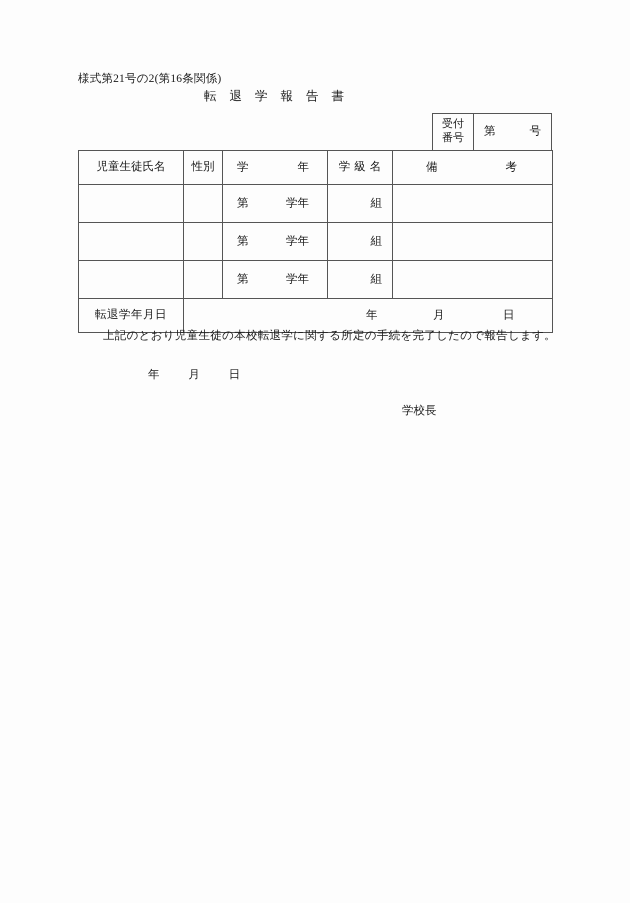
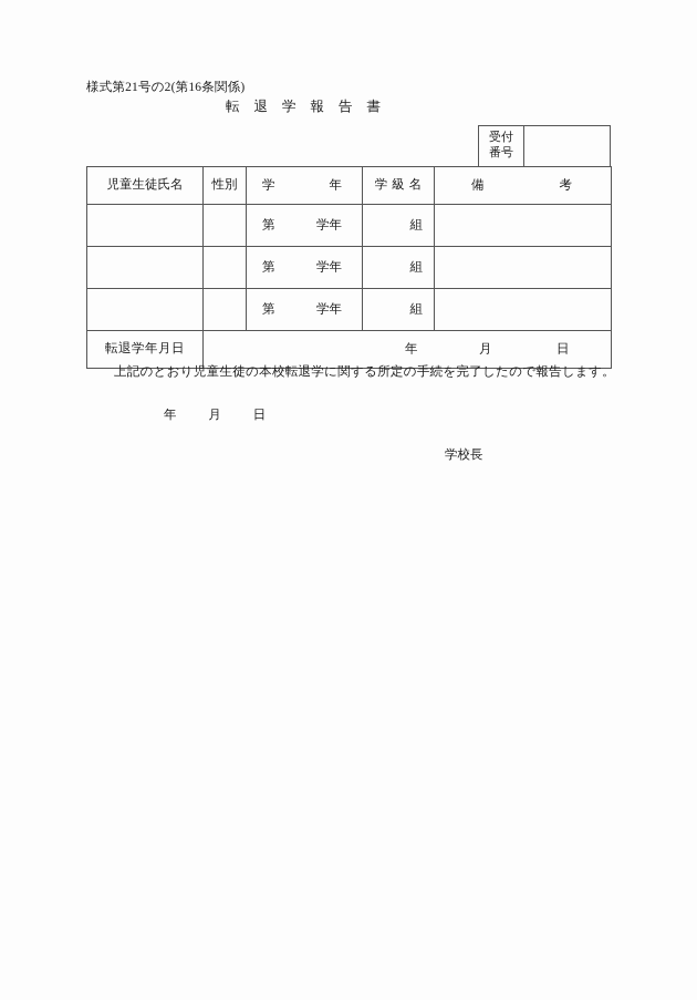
  様式第21号の2(第16条関係)
  転退学報告書
  受付
  番号
- 第
- 号
  児童生徒氏名	性別	学 年	学級名	備 考
  		第 学年	組
  		第 学年	組
  		第 学年	組
  転退学年月日	年 月 日
  上記のとおり児童生徒の本校転退学に関する所定の手続を完了したので報告します。
  年 月 日
  学校長
